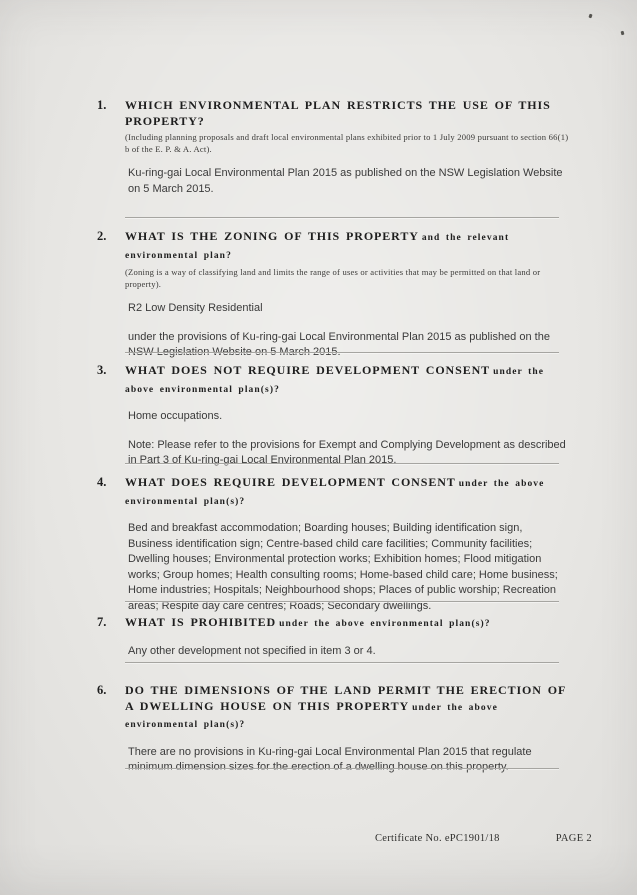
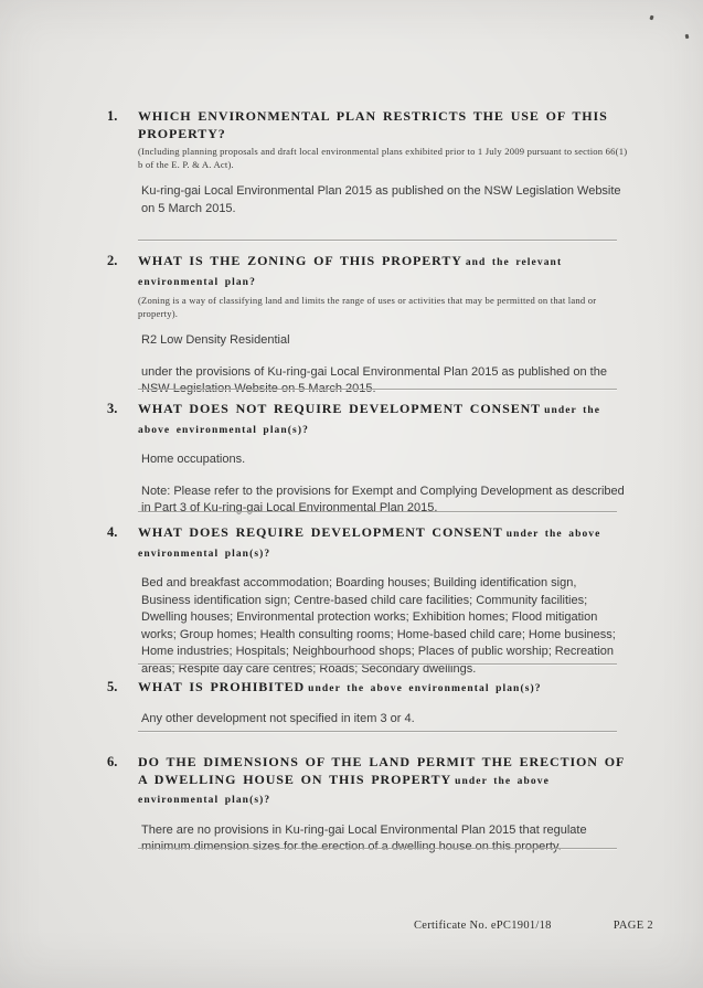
  1.
  WHICH ENVIRONMENTAL PLAN RESTRICTS THE USE OF THIS PROPERTY?
  (Including planning proposals and draft local environmental plans exhibited prior to 1 July 2009 pursuant to section 66(1) b of the E. P. & A. Act).
  Ku-ring-gai Local Environmental Plan 2015 as published on the NSW Legislation Website on 5 March 2015.
  2.
  WHAT IS THE ZONING OF THIS PROPERTY and the relevant environmental plan?
  (Zoning is a way of classifying land and limits the range of uses or activities that may be permitted on that land or property).
  R2 Low Density Residential
  3.
  WHAT DOES NOT REQUIRE DEVELOPMENT CONSENT under the above environmental plan(s)?
  Home occupations.
  Note: Please refer to the provisions for Exempt and Complying Development as described in Part 3 of Ku-ring-gai Local Environmental Plan 2015.
  4.
  WHAT DOES REQUIRE DEVELOPMENT CONSENT under the above environmental plan(s)?
  Bed and breakfast accommodation; Boarding houses; Building identification sign, Business identification sign; Centre-based child care facilities; Community facilities; Dwelling houses; Environmental protection works; Exhibition homes; Flood mitigation works; Group homes; Health consulting rooms; Home-based child care; Home business; Home industries; Hospitals; Neighbourhood shops; Places of public worship; Recreation areas; Respite day care centres; Roads; Secondary dwellings.
- 7.
+ 5.
  WHAT IS PROHIBITED under the above environmental plan(s)?
  Any other development not specified in item 3 or 4.
  6.
  DO THE DIMENSIONS OF THE LAND PERMIT THE ERECTION OF A DWELLING HOUSE ON THIS PROPERTY under the above environmental plan(s)?
  There are no provisions in Ku-ring-gai Local Environmental Plan 2015 that regulate minimum dimension sizes for the erection of a dwelling house on this property.
  Certificate No. ePC1901/18
  PAGE 2
